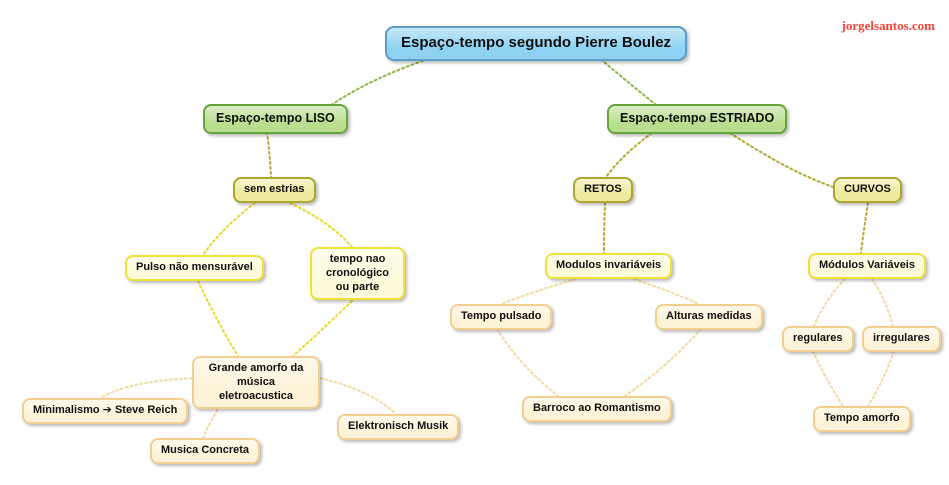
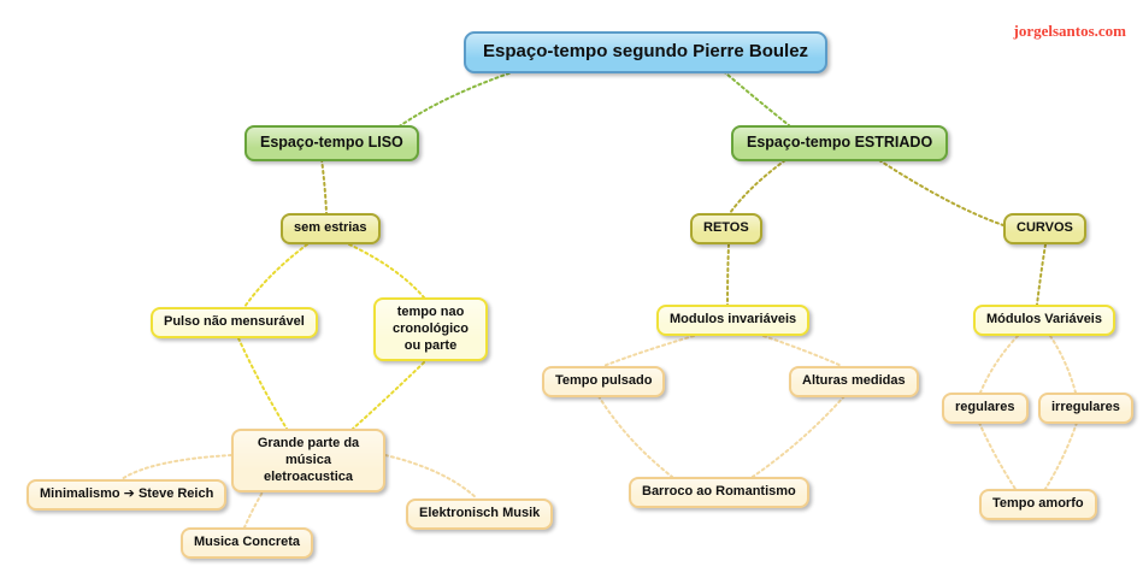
  Espaço-tempo segundo Pierre Boulez
  Espaço-tempo LISO
  Espaço-tempo ESTRIADO
  sem estrias
  RETOS
  CURVOS
  Pulso não mensurável
  tempo nao cronológico ou parte
  Modulos invariáveis
  Módulos Variáveis
  Tempo pulsado
  Alturas medidas
  regulares
  irregulares
- Grande amorfo da música eletroacustica
+ Grande parte da música eletroacustica
  Minimalismo ➔ Steve Reich
  Musica Concreta
  Elektronisch Musik
  Barroco ao Romantismo
  Tempo amorfo
  jorgelsantos.com
